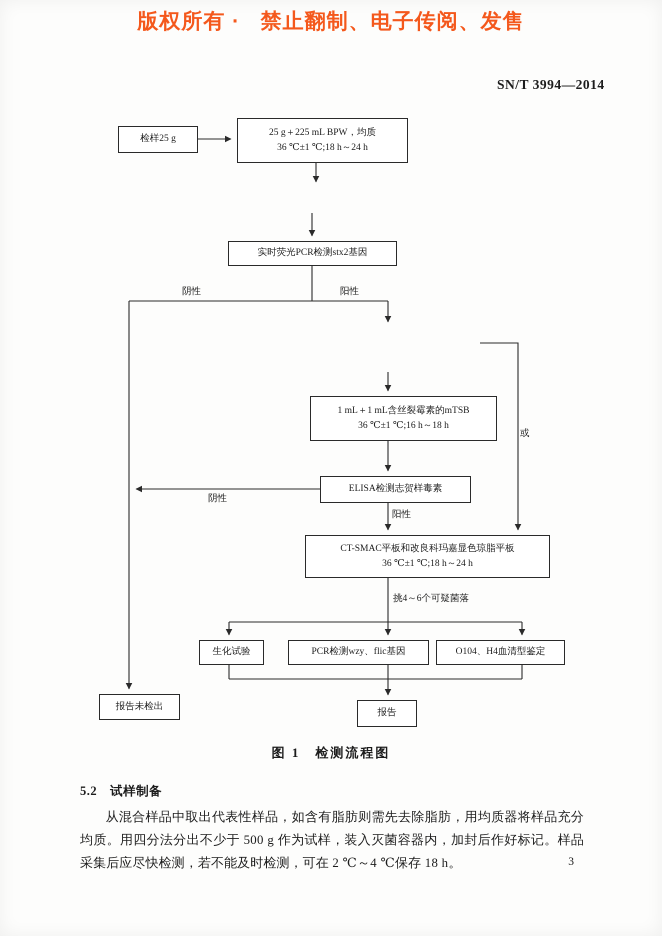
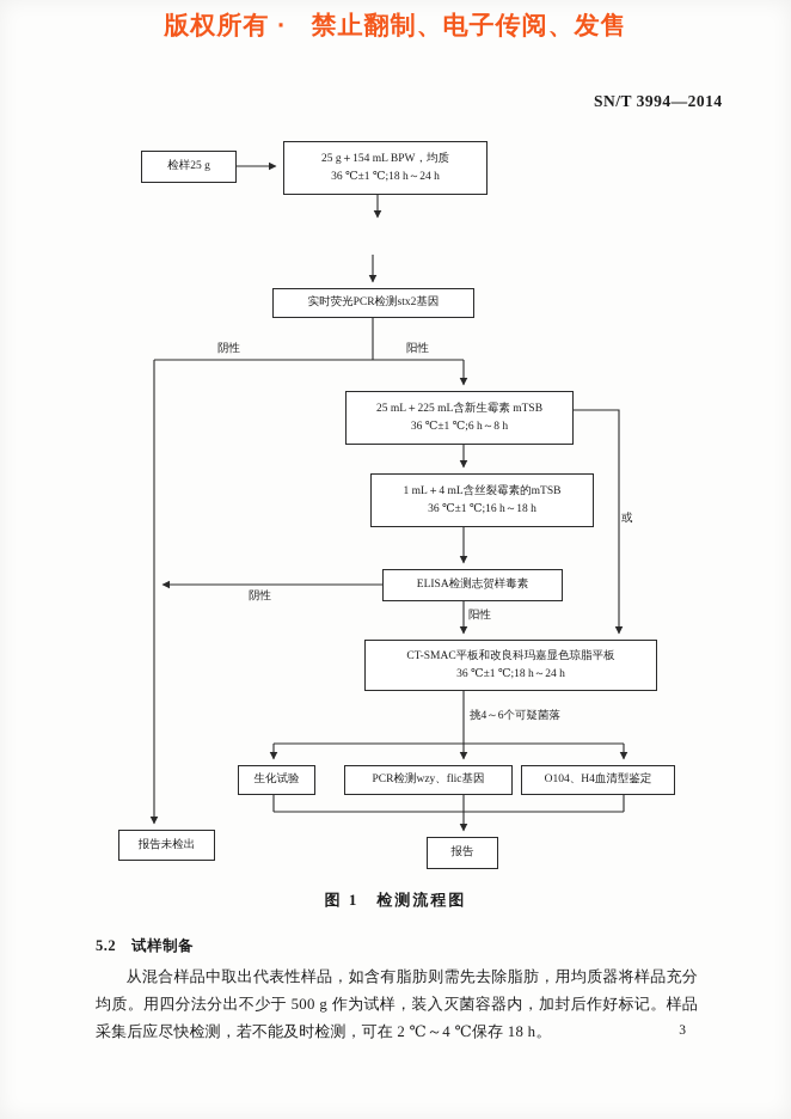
  版权所有 · 禁止翻制、电子传阅、发售
  SN/T 3994—2014
  检样25 g
- 25 g＋225 mL BPW，均质
+ 25 g＋154 mL BPW，均质
  36 ℃±1 ℃;18 h～24 h
  实时荧光PCR检测stx2基因
+ 25 mL＋225 mL含新生霉素 mTSB
+ 36 ℃±1 ℃;6 h～8 h
- 1 mL＋1 mL含丝裂霉素的mTSB
+ 1 mL＋4 mL含丝裂霉素的mTSB
  36 ℃±1 ℃;16 h～18 h
  ELISA检测志贺样毒素
  CT-SMAC平板和改良科玛嘉显色琼脂平板
  36 ℃±1 ℃;18 h～24 h
  生化试验
  PCR检测wzy、flic基因
  O104、H4血清型鉴定
  报告未检出
  报告
  阴性
  阳性
  或
  阴性
  阳性
  挑4～6个可疑菌落
  图 1 检测流程图
  5.2 试样制备
  从混合样品中取出代表性样品，如含有脂肪则需先去除脂肪，用均质器将样品充分均质。用四分法分出不少于 500 g 作为试样，装入灭菌容器内，加封后作好标记。样品采集后应尽快检测，若不能及时检测，可在 2 ℃～4 ℃保存 18 h。
  3
